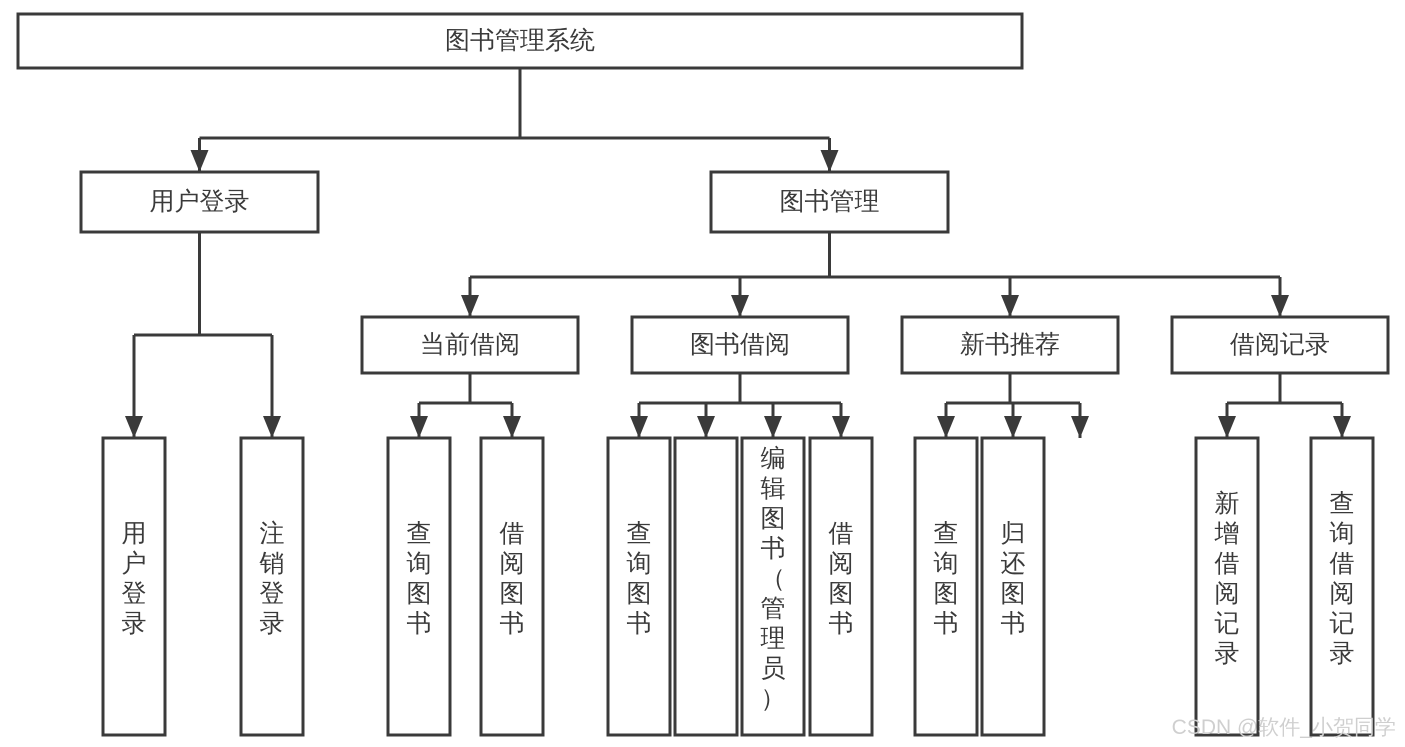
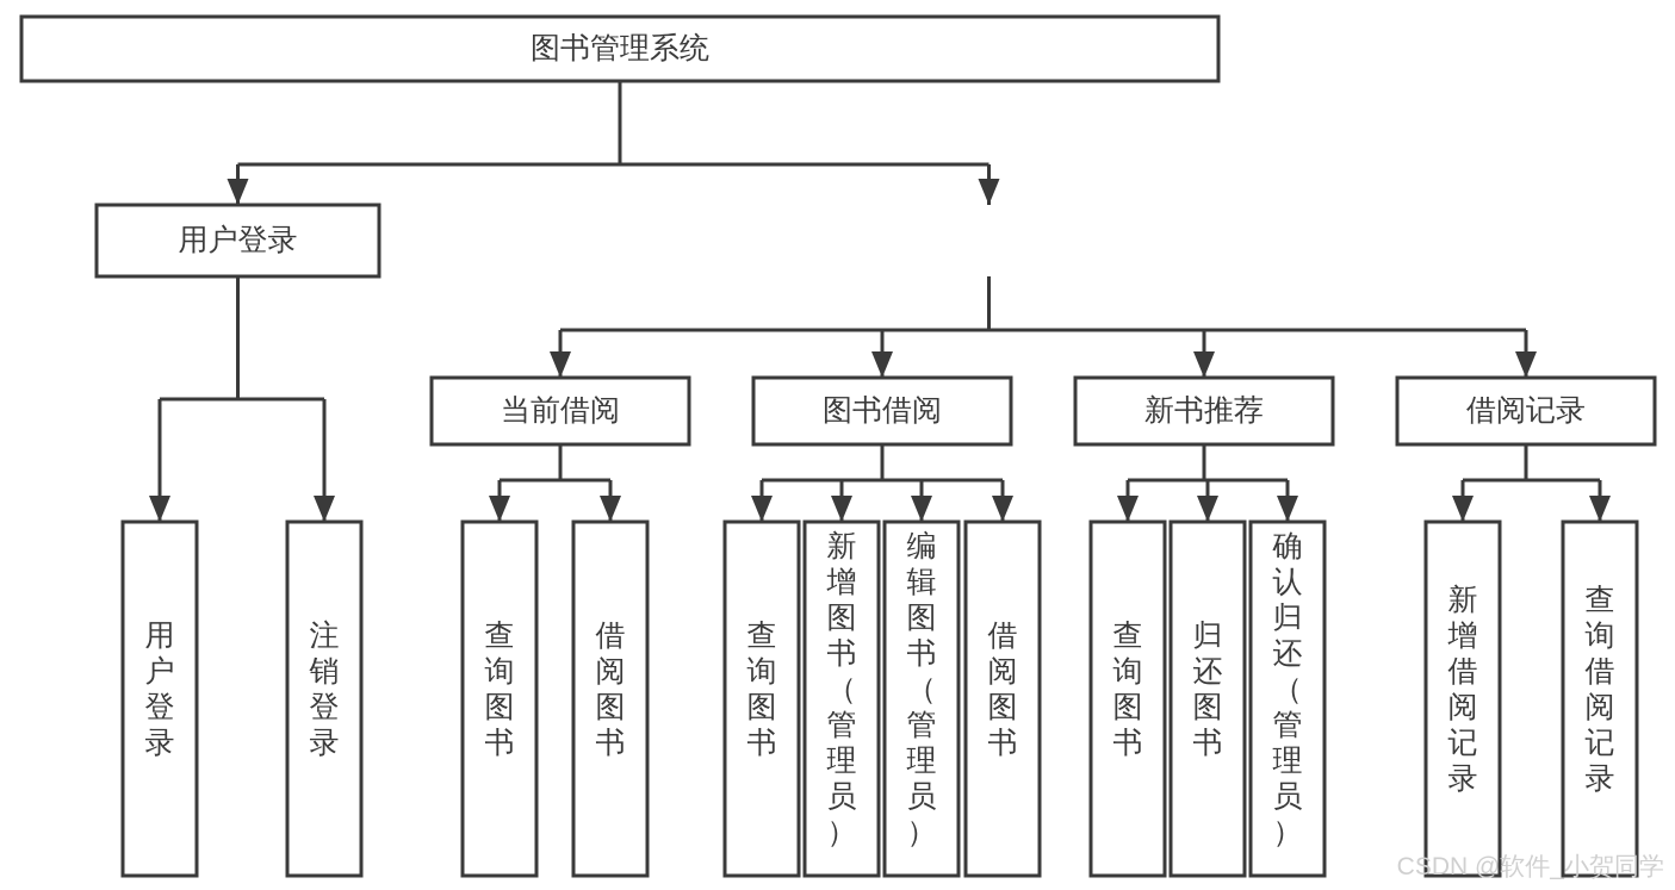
  图书管理系统
  用户登录
- 图书管理
  当前借阅
  图书借阅
  新书推荐
  借阅记录
  用户登录
  注销登录
  查询图书
  借阅图书
  查询图书
+ 新增图书（管理员）
  编辑图书（管理员）
  借阅图书
  查询图书
  归还图书
+ 确认归还（管理员）
  新增借阅记录
  查询借阅记录
  CSDN @软件_小贺同学
